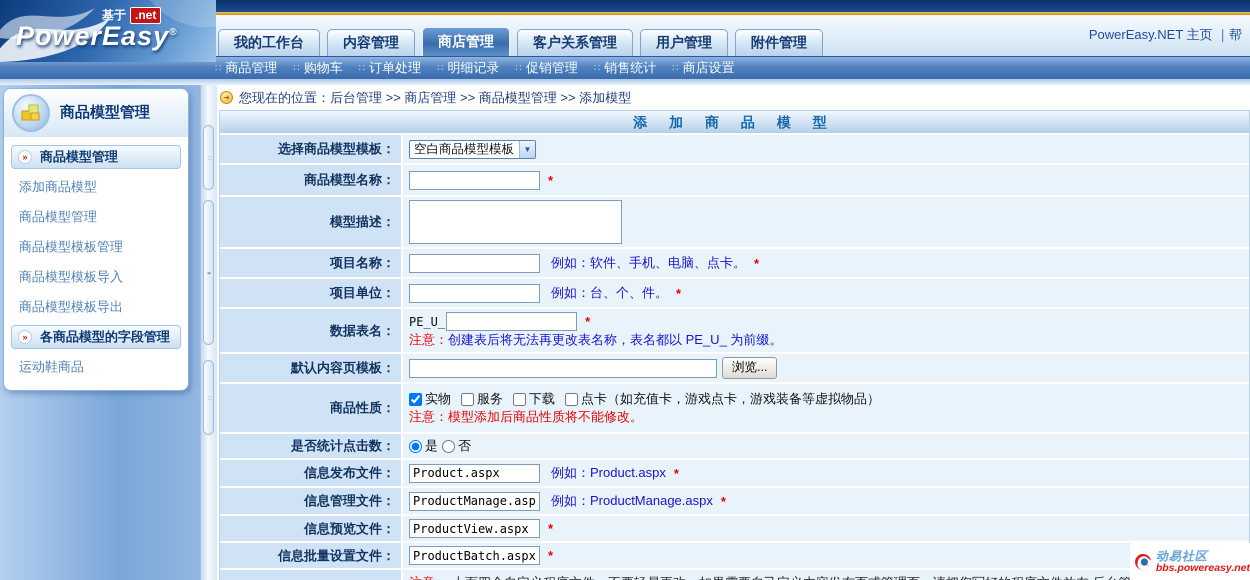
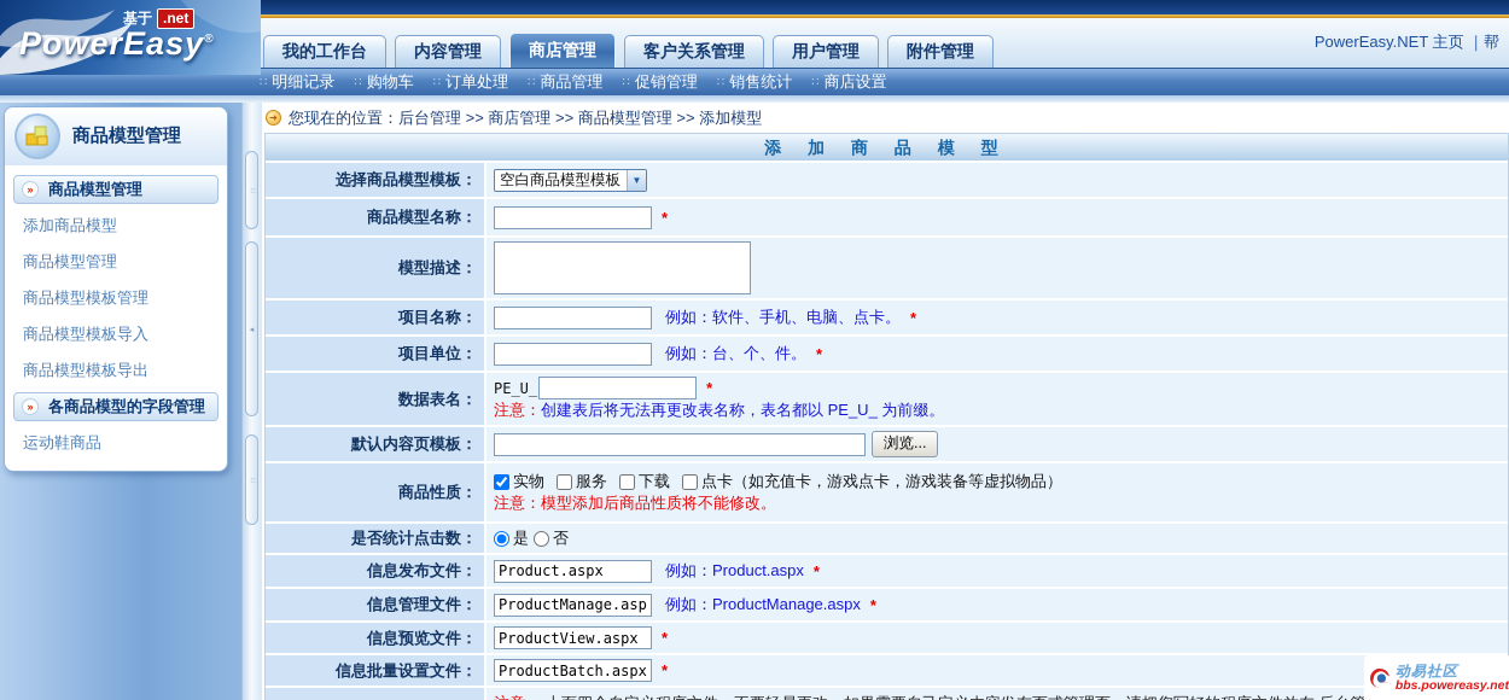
  PowerEasy.NET 主页 ｜帮
  我的工作台
  内容管理
  商店管理
  客户关系管理
  用户管理
  附件管理
  ∷
- 商品管理
+ 明细记录
  ∷
  购物车
  ∷
  订单处理
  ∷
- 明细记录
+ 商品管理
  ∷
  促销管理
  ∷
  销售统计
  ∷
  商店设置
  基于 .net
  PowerEasy®
  商品模型管理
  »
  商品模型管理
  添加商品模型
  商品模型管理
  商品模型模板管理
  商品模型模板导入
  商品模型模板导出
  »
  各商品模型的字段管理
  运动鞋商品
  ➜
  您现在的位置：后台管理 >> 商店管理 >> 商品模型管理 >> 添加模型
  添 加 商 品 模 型
  选择商品模型模板：
  空白商品模型模板
  ▼
  商品模型名称：
  *
  模型描述：
  项目名称：
  例如：软件、手机、电脑、点卡。
  *
  项目单位：
  例如：台、个、件。
  *
  数据表名：
  PE_U_
  *
  注意：
  创建表后将无法再更改表名称，表名都以 PE_U_ 为前缀。
  默认内容页模板：
  浏览...
  商品性质：
  实物
  服务
  下载
  点卡（如充值卡，游戏点卡，游戏装备等虚拟物品）
  注意：
  模型添加后商品性质将不能修改。
  是否统计点击数：
  是
  否
  信息发布文件：
  Product.aspx
  例如：Product.aspx
  *
  信息管理文件：
  ProductManage.asp
  例如：ProductManage.aspx
  *
  信息预览文件：
  ProductView.aspx
  *
  信息批量设置文件：
  ProductBatch.aspx
  *
  动易社区
  bbs.powereasy.net
